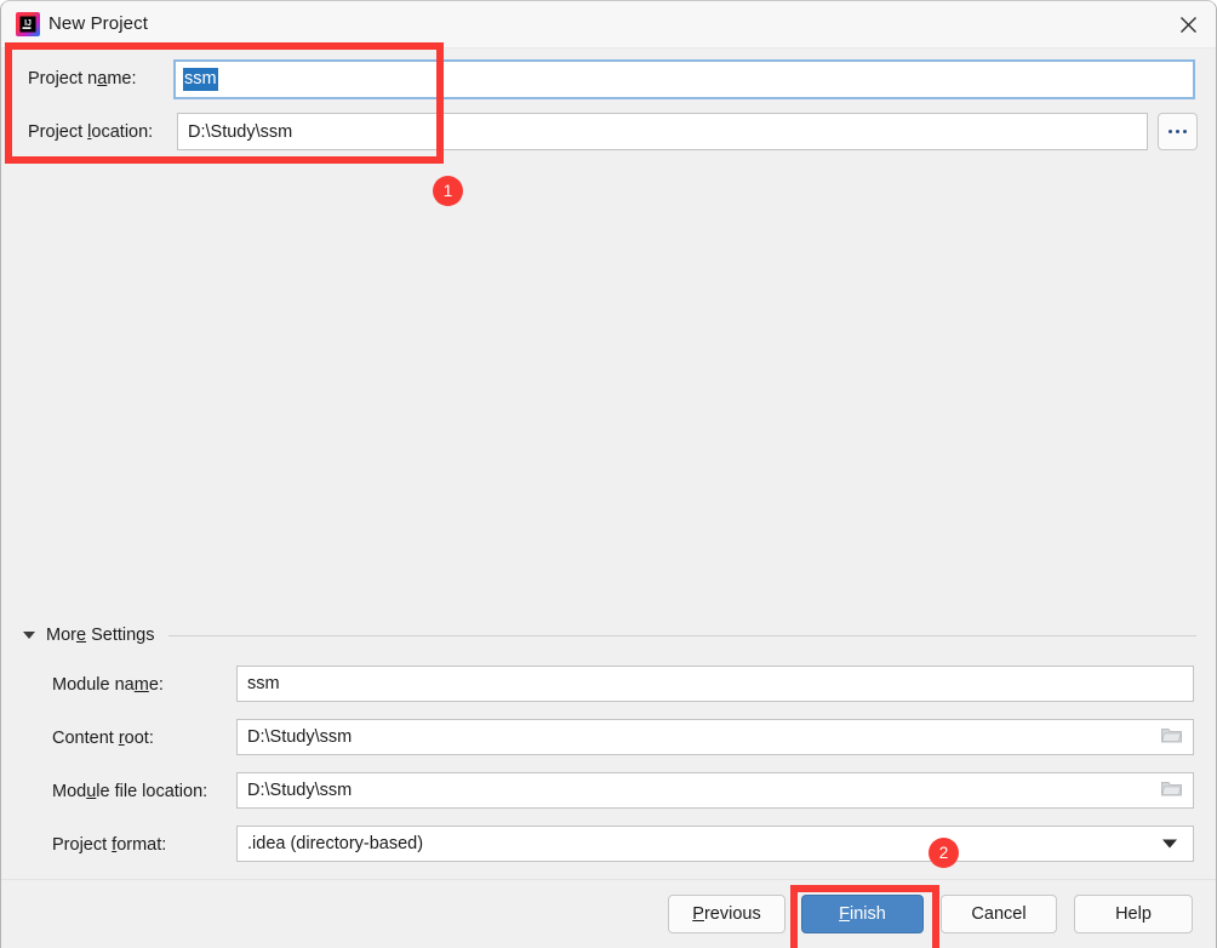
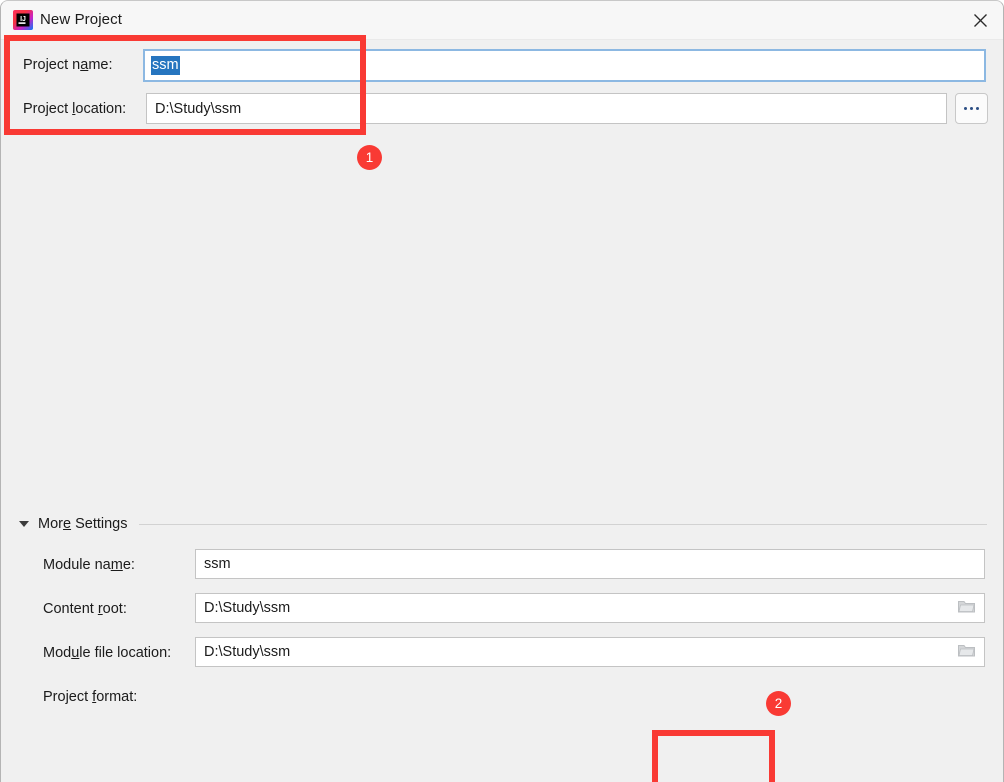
  New Project
  Project name:
  ssm
  Project location:
  D:\Study\ssm
  More Settings
  Module name:
  ssm
  Content root:
  D:\Study\ssm
  Module file location:
  D:\Study\ssm
  Project format:
- .idea (directory-based)
- P
- revious
- F
- inish
- Cancel
- Help
  1
  2
